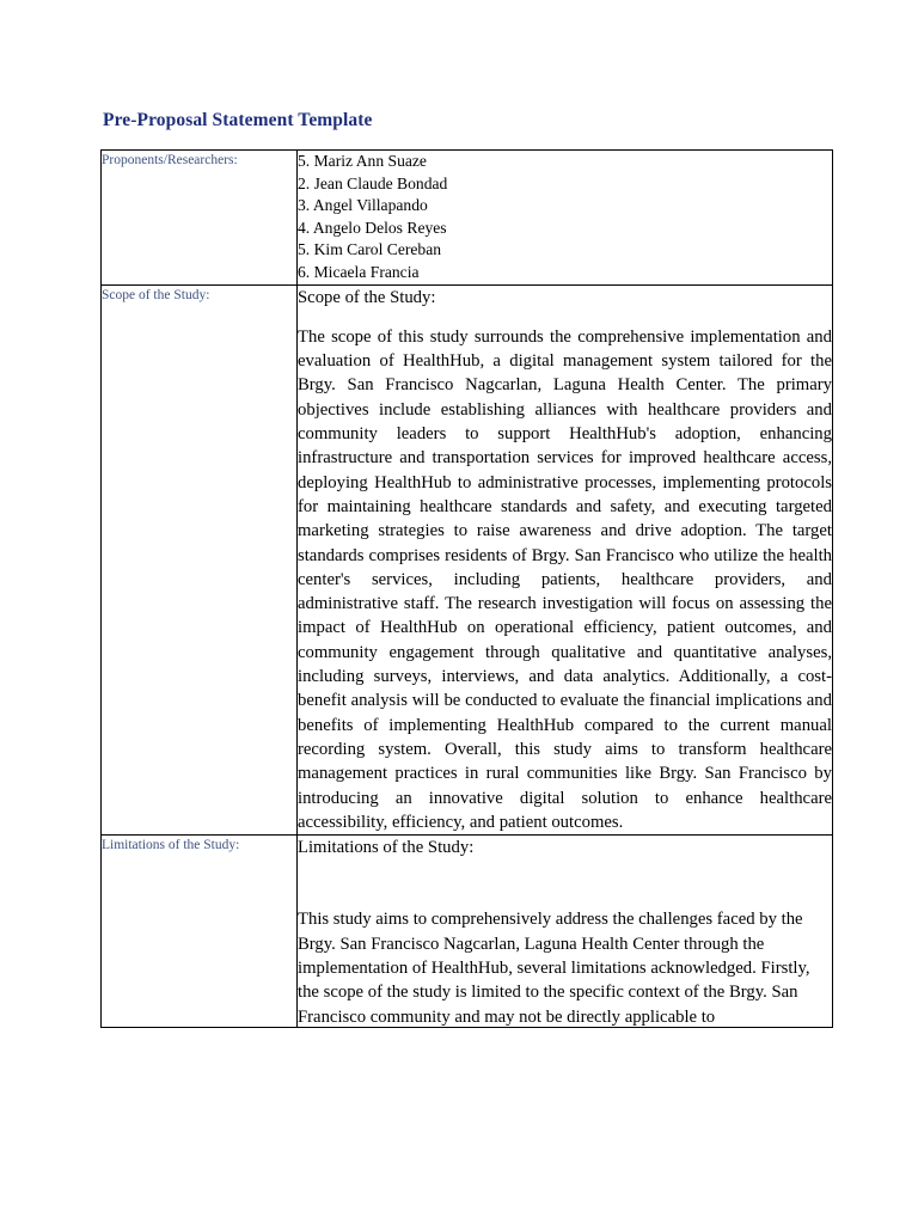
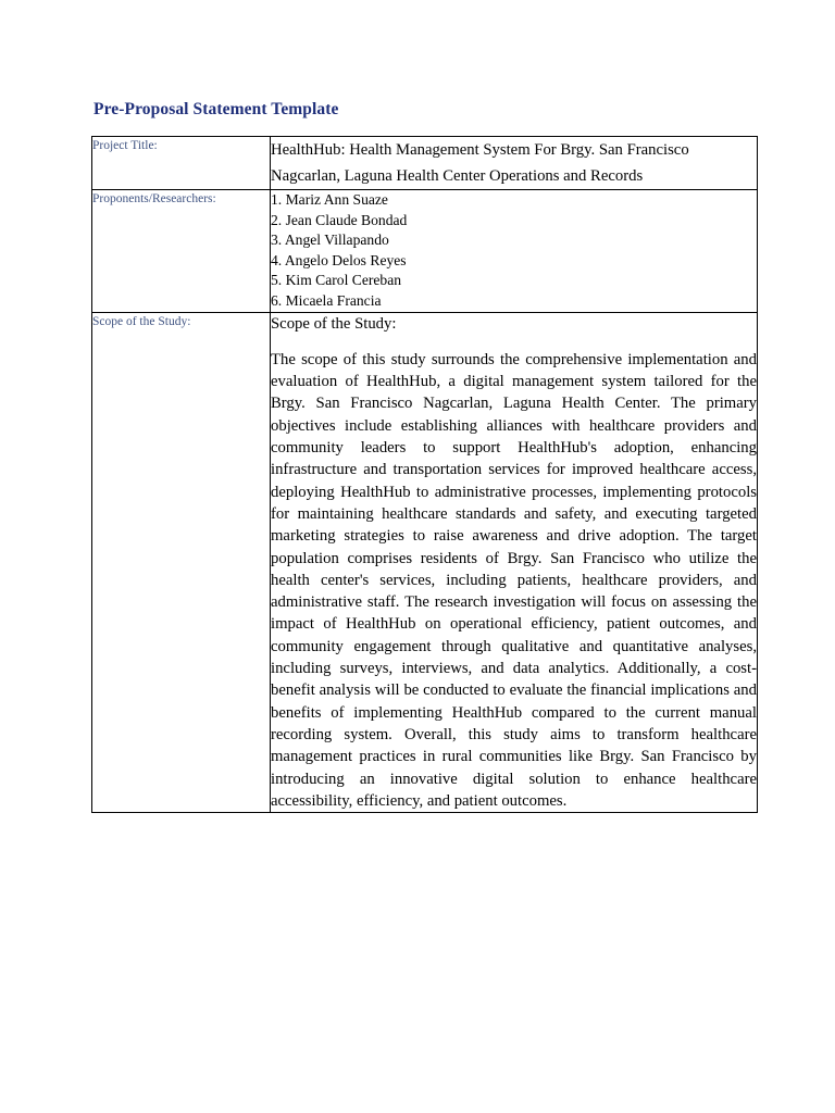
  Pre-Proposal Statement Template
+ Project Title:	HealthHub: Health Management System For Brgy. San Francisco Nagcarlan, Laguna Health Center Operations and Records
- Proponents/Researchers:	5. Mariz Ann Suaze 2. Jean Claude Bondad 3. Angel Villapando 4. Angelo Delos Reyes 5. Kim Carol Cereban 6. Micaela Francia
+ Proponents/Researchers:	1. Mariz Ann Suaze 2. Jean Claude Bondad 3. Angel Villapando 4. Angelo Delos Reyes 5. Kim Carol Cereban 6. Micaela Francia
- Scope of the Study:	Scope of the Study: The scope of this study surrounds the comprehensive implementation and evaluation of HealthHub, a digital management system tailored for the Brgy. San Francisco Nagcarlan, Laguna Health Center. The primary objectives include establishing alliances with healthcare providers and community leaders to support HealthHub's adoption, enhancing infrastructure and transportation services for improved healthcare access, deploying HealthHub to administrative processes, implementing protocols for maintaining healthcare standards and safety, and executing targeted marketing strategies to raise awareness and drive adoption. The target standards comprises residents of Brgy. San Francisco who utilize the health center's services, including patients, healthcare providers, and administrative staff. The research investigation will focus on assessing the impact of HealthHub on operational efficiency, patient outcomes, and community engagement through qualitative and quantitative analyses, including surveys, interviews, and data analytics. Additionally, a cost-benefit analysis will be conducted to evaluate the financial implications and benefits of implementing HealthHub compared to the current manual recording system. Overall, this study aims to transform healthcare management practices in rural communities like Brgy. San Francisco by introducing an innovative digital solution to enhance healthcare accessibility, efficiency, and patient outcomes.
+ Scope of the Study:	Scope of the Study: The scope of this study surrounds the comprehensive implementation and evaluation of HealthHub, a digital management system tailored for the Brgy. San Francisco Nagcarlan, Laguna Health Center. The primary objectives include establishing alliances with healthcare providers and community leaders to support HealthHub's adoption, enhancing infrastructure and transportation services for improved healthcare access, deploying HealthHub to administrative processes, implementing protocols for maintaining healthcare standards and safety, and executing targeted marketing strategies to raise awareness and drive adoption. The target population comprises residents of Brgy. San Francisco who utilize the health center's services, including patients, healthcare providers, and administrative staff. The research investigation will focus on assessing the impact of HealthHub on operational efficiency, patient outcomes, and community engagement through qualitative and quantitative analyses, including surveys, interviews, and data analytics. Additionally, a cost-benefit analysis will be conducted to evaluate the financial implications and benefits of implementing HealthHub compared to the current manual recording system. Overall, this study aims to transform healthcare management practices in rural communities like Brgy. San Francisco by introducing an innovative digital solution to enhance healthcare accessibility, efficiency, and patient outcomes.
- Limitations of the Study:	Limitations of the Study: This study aims to comprehensively address the challenges faced by the Brgy. San Francisco Nagcarlan, Laguna Health Center through the implementation of HealthHub, several limitations acknowledged. Firstly, the scope of the study is limited to the specific context of the Brgy. San Francisco community and may not be directly applicable to
